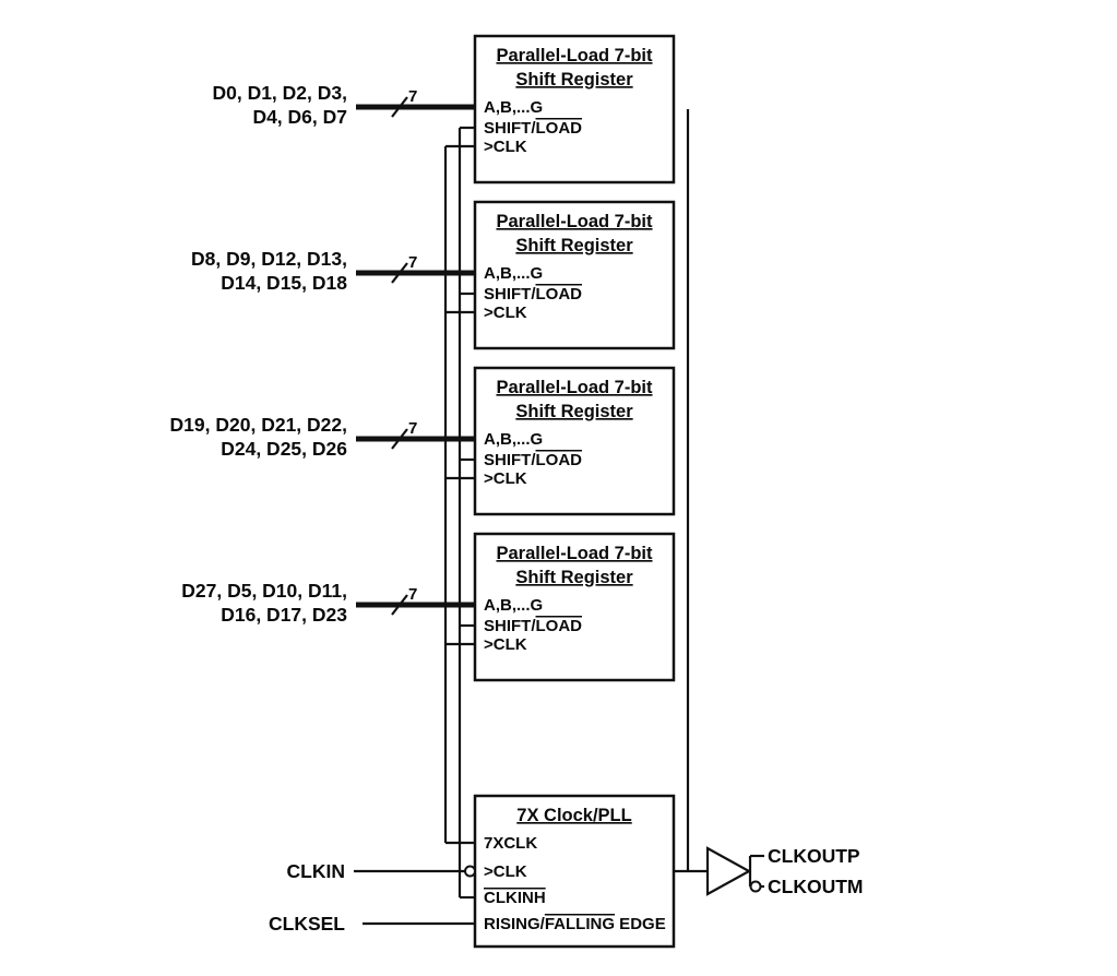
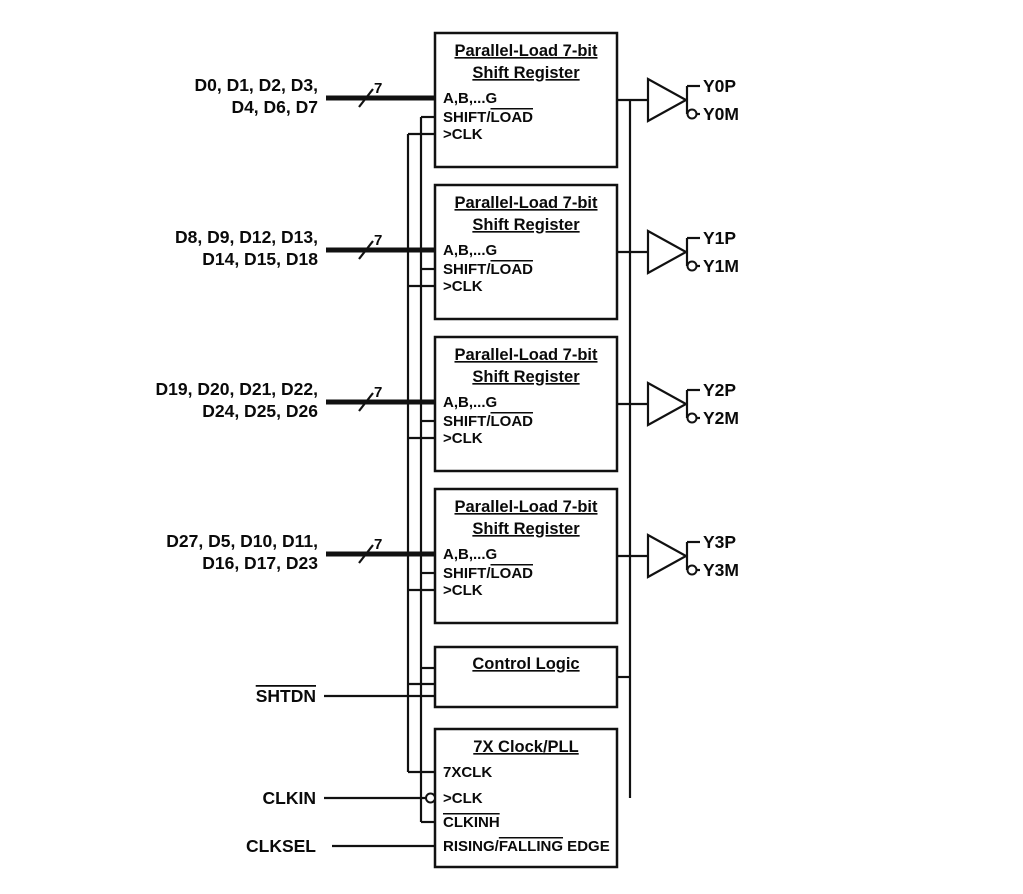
  Parallel-Load 7-bit
  Shift Register
  A,B,...G
  SHIFT/LOAD
  >CLK
  7
  D0, D1, D2, D3,
  D4, D6, D7
+ Y0P
+ Y0M
  Parallel-Load 7-bit
  Shift Register
  A,B,...G
  SHIFT/LOAD
  >CLK
  7
  D8, D9, D12, D13,
  D14, D15, D18
+ Y1P
+ Y1M
  Parallel-Load 7-bit
  Shift Register
  A,B,...G
  SHIFT/LOAD
  >CLK
  7
  D19, D20, D21, D22,
  D24, D25, D26
+ Y2P
+ Y2M
  Parallel-Load 7-bit
  Shift Register
  A,B,...G
  SHIFT/LOAD
  >CLK
  7
  D27, D5, D10, D11,
  D16, D17, D23
+ Y3P
+ Y3M
+ Control Logic
+ SHTDN
  7X Clock/PLL
  7XCLK
  >CLK
  CLKINH
  RISING/FALLING EDGE
  CLKIN
  CLKSEL
- CLKOUTP
- CLKOUTM
